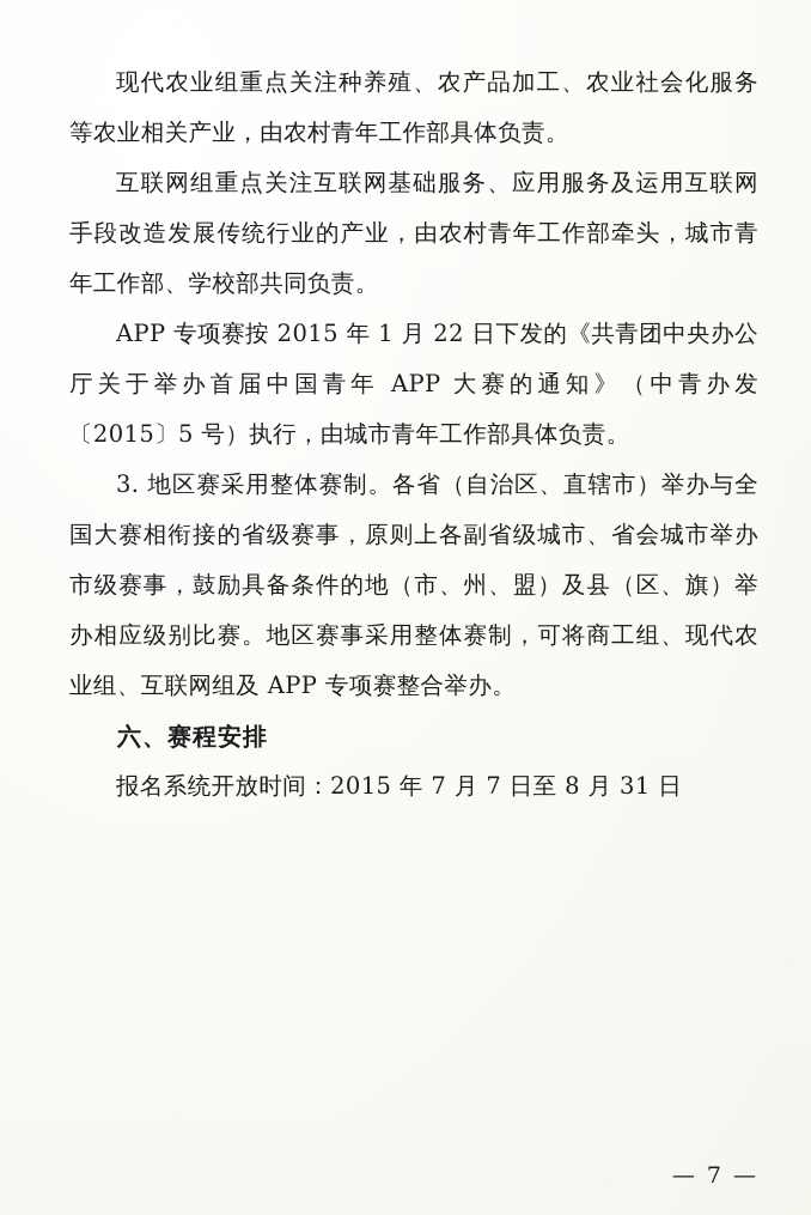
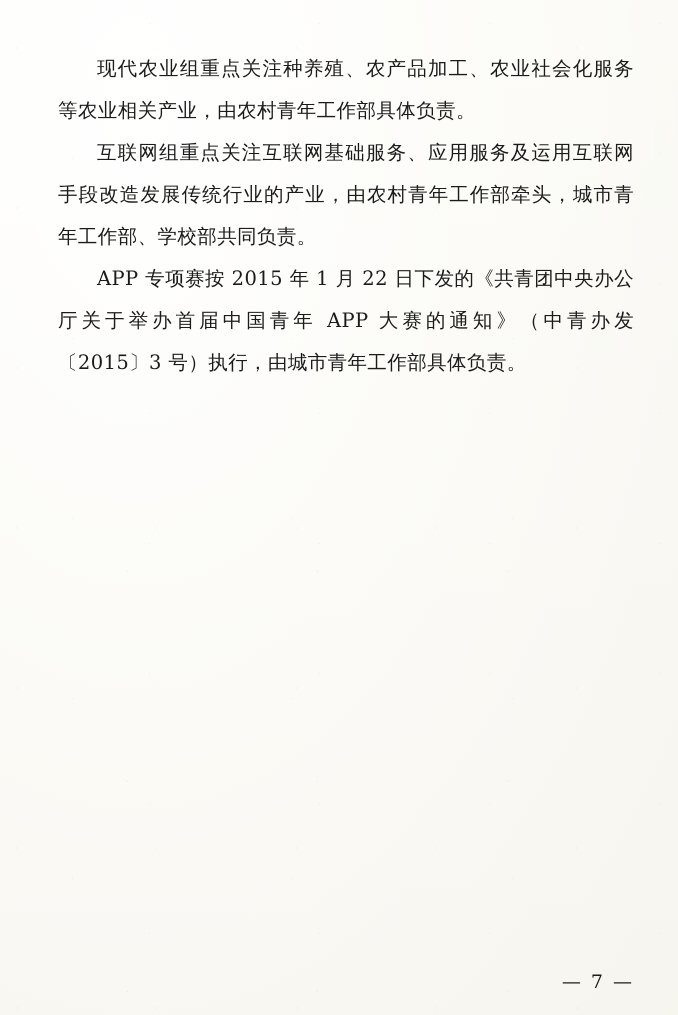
  现代农业组重点关注种养殖、农产品加工、农业社会化服务等农业相关产业，由农村青年工作部具体负责。
  互联网组重点关注互联网基础服务、应用服务及运用互联网手段改造发展传统行业的产业，由农村青年工作部牵头，城市青年工作部、学校部共同负责。
- APP 专项赛按 2015 年 1 月 22 日下发的《共青团中央办公厅关于举办首届中国青年 APP 大赛的通知》（中青办发〔2015〕5 号）执行，由城市青年工作部具体负责。
+ APP 专项赛按 2015 年 1 月 22 日下发的《共青团中央办公厅关于举办首届中国青年 APP 大赛的通知》（中青办发〔2015〕3 号）执行，由城市青年工作部具体负责。
- 3. 地区赛采用整体赛制。各省（自治区、直辖市）举办与全国大赛相衔接的省级赛事，原则上各副省级城市、省会城市举办市级赛事，鼓励具备条件的地（市、州、盟）及县（区、旗）举办相应级别比赛。地区赛事采用整体赛制，可将商工组、现代农业组、互联网组及 APP 专项赛整合举办。
- 六、赛程安排
- 报名系统开放时间：2015 年 7 月 7 日至 8 月 31 日
  — 7 —
